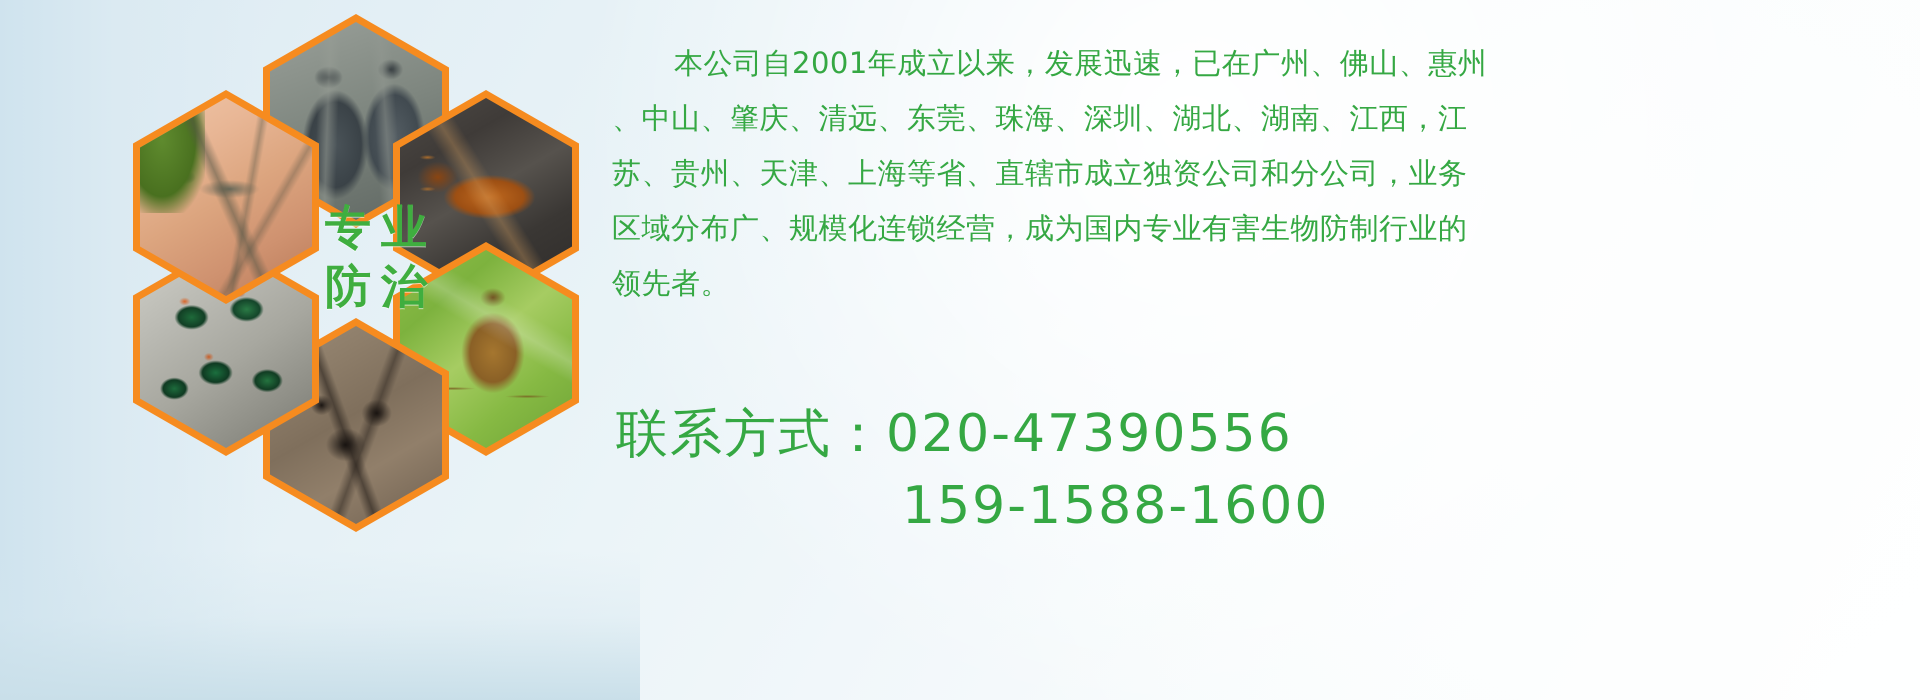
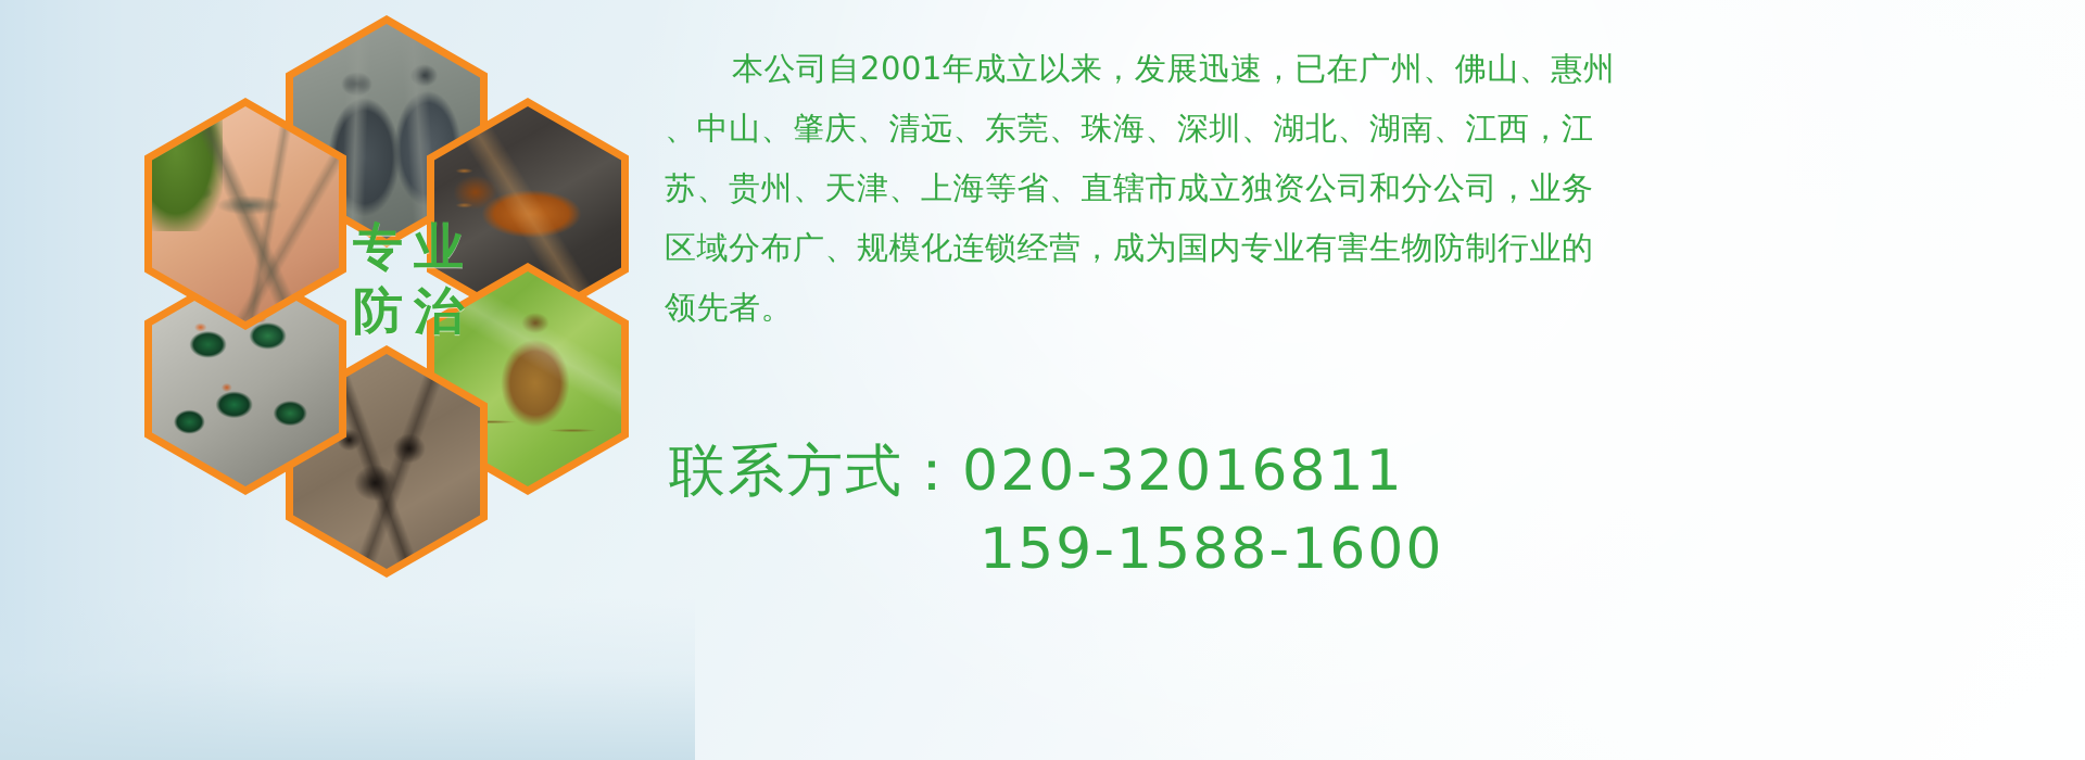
  专业
  防治
  本公司自2001年成立以来，发展迅速，已在广州、佛山、惠州
  、中山、肇庆、清远、东莞、珠海、深圳、湖北、湖南、江西，江
  苏、贵州、天津、上海等省、直辖市成立独资公司和分公司，业务
  区域分布广、规模化连锁经营，成为国内专业有害生物防制行业的
  领先者。
- 联系方式：020-47390556
+ 联系方式：020-32016811
  159-1588-1600
